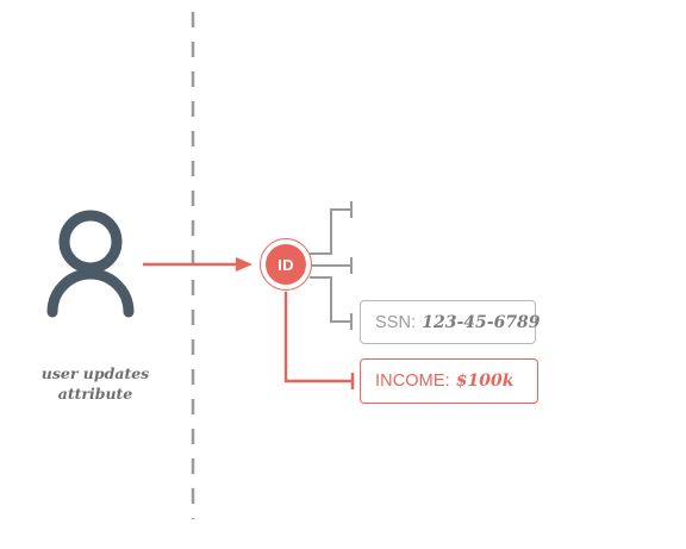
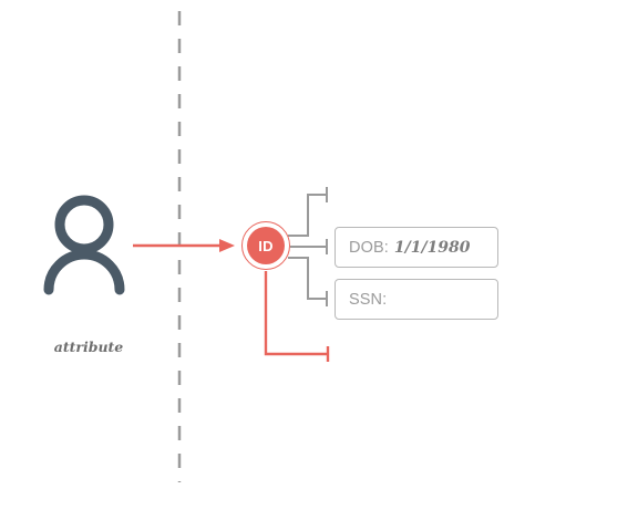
  ID
+ DOB:
+ 1/1/1980
  SSN:
- 123-45-6789
- INCOME:
- $100k
- user updates
  attribute
